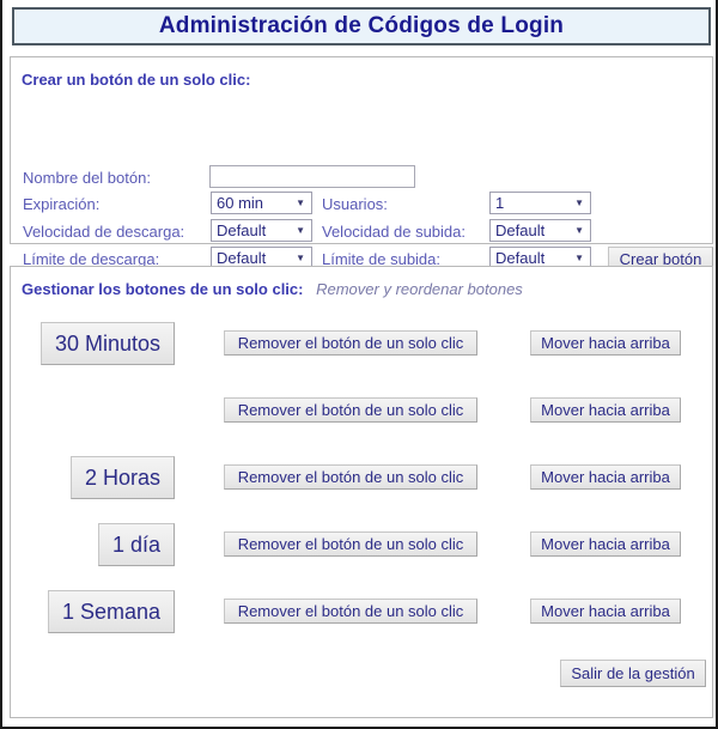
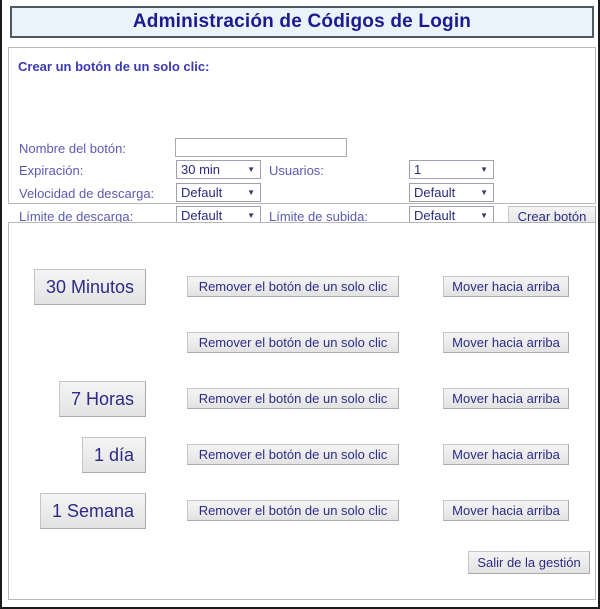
  Administración de Códigos de Login
  Crear un botón de un solo clic:
  Nombre del botón:
  Expiración:
- 60 min
+ 30 min
  ▼
  Usuarios:
  1
  ▼
  Velocidad de descarga:
  Default
  ▼
- Velocidad de subida:
  Default
  ▼
  Límite de descarga:
  Default
  ▼
  Límite de subida:
  Default
  ▼
  Crear botón
- Gestionar los botones de un solo clic: Remover y reordenar botones
  30 Minutos
  Remover el botón de un solo clic
  Mover hacia arriba
  Remover el botón de un solo clic
  Mover hacia arriba
- 2 Horas
+ 7 Horas
  Remover el botón de un solo clic
  Mover hacia arriba
  1 día
  Remover el botón de un solo clic
  Mover hacia arriba
  1 Semana
  Remover el botón de un solo clic
  Mover hacia arriba
  Salir de la gestión
